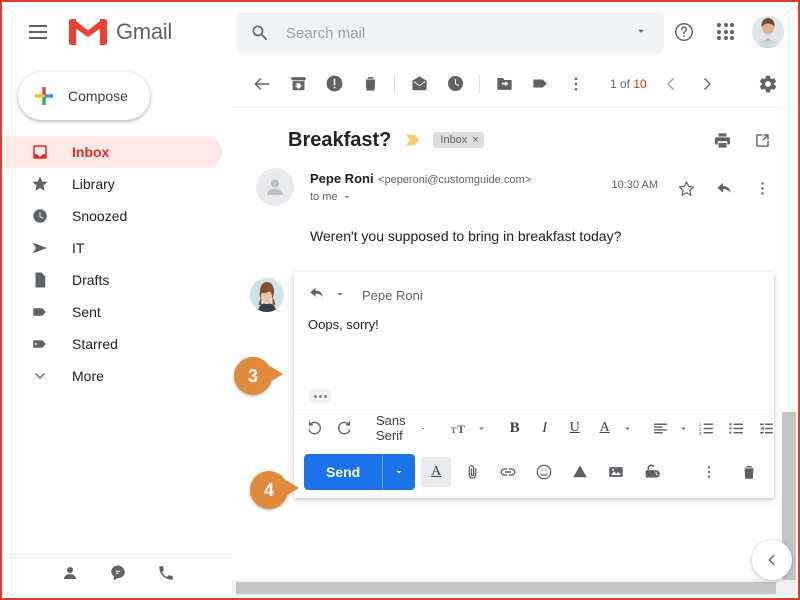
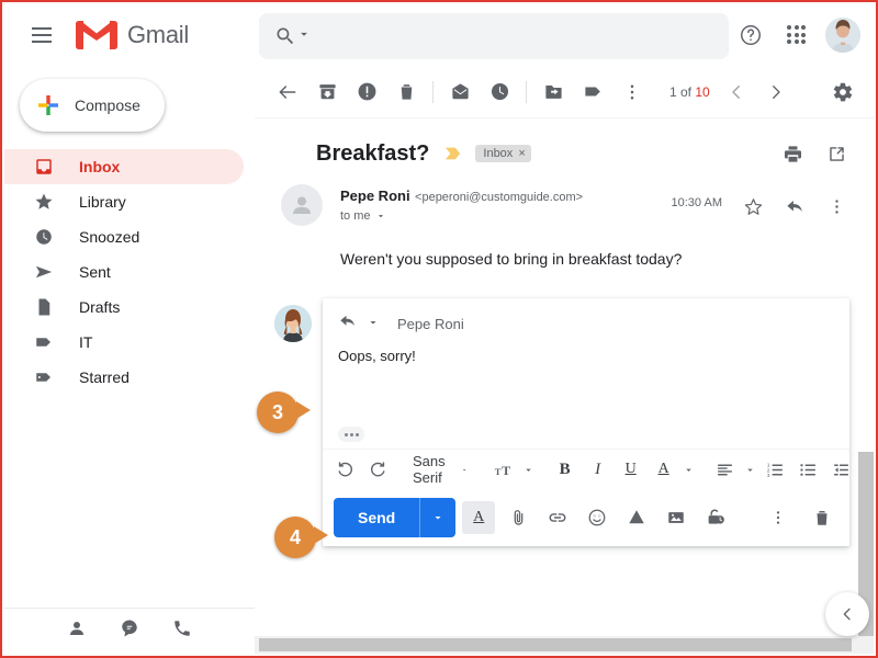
  Gmail
- Search mail
  Compose
  Inbox
  Library
  Snoozed
- IT
+ Sent
  Drafts
- Sent
+ IT
  Starred
- More
  1 of 10
  Breakfast?
  Inbox
  ×
  Pepe Roni <peperoni@customguide.com>
  to me
  10:30 AM
  Weren't you supposed to bring in breakfast today?
  Pepe Roni
  Oops, sorry!
  Sans Serif
  T
  T
  B
  I
  U
  A
  Send
  A
  3
  4
